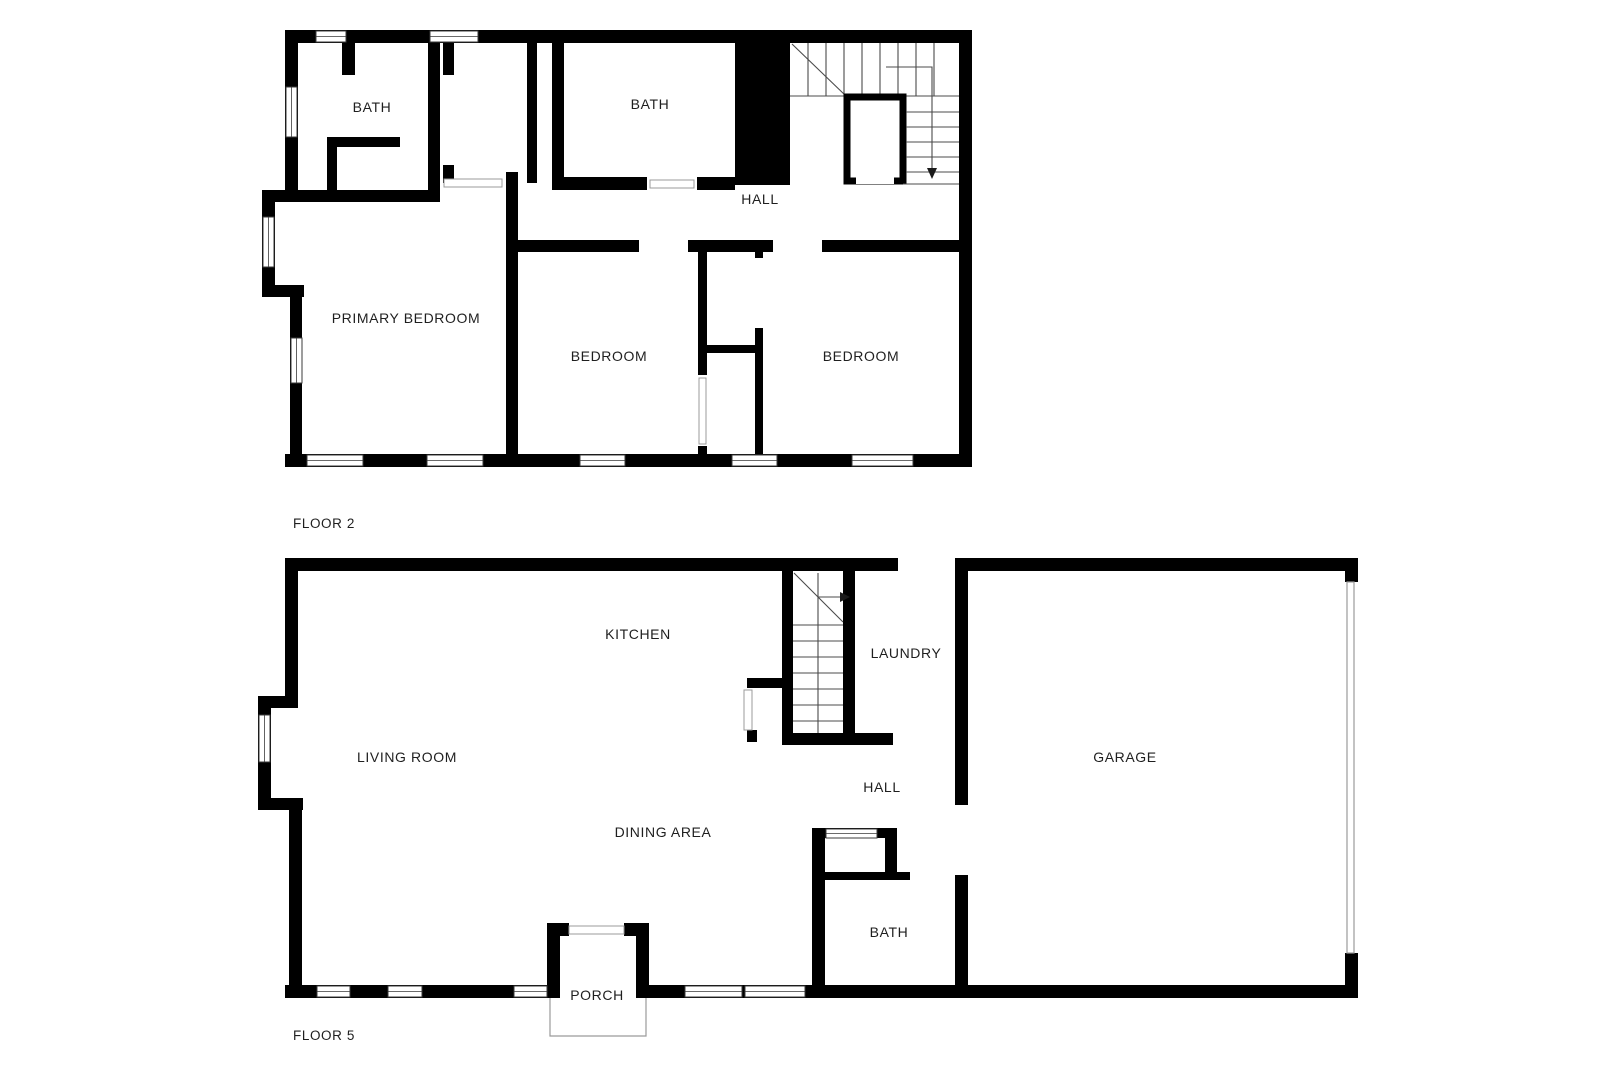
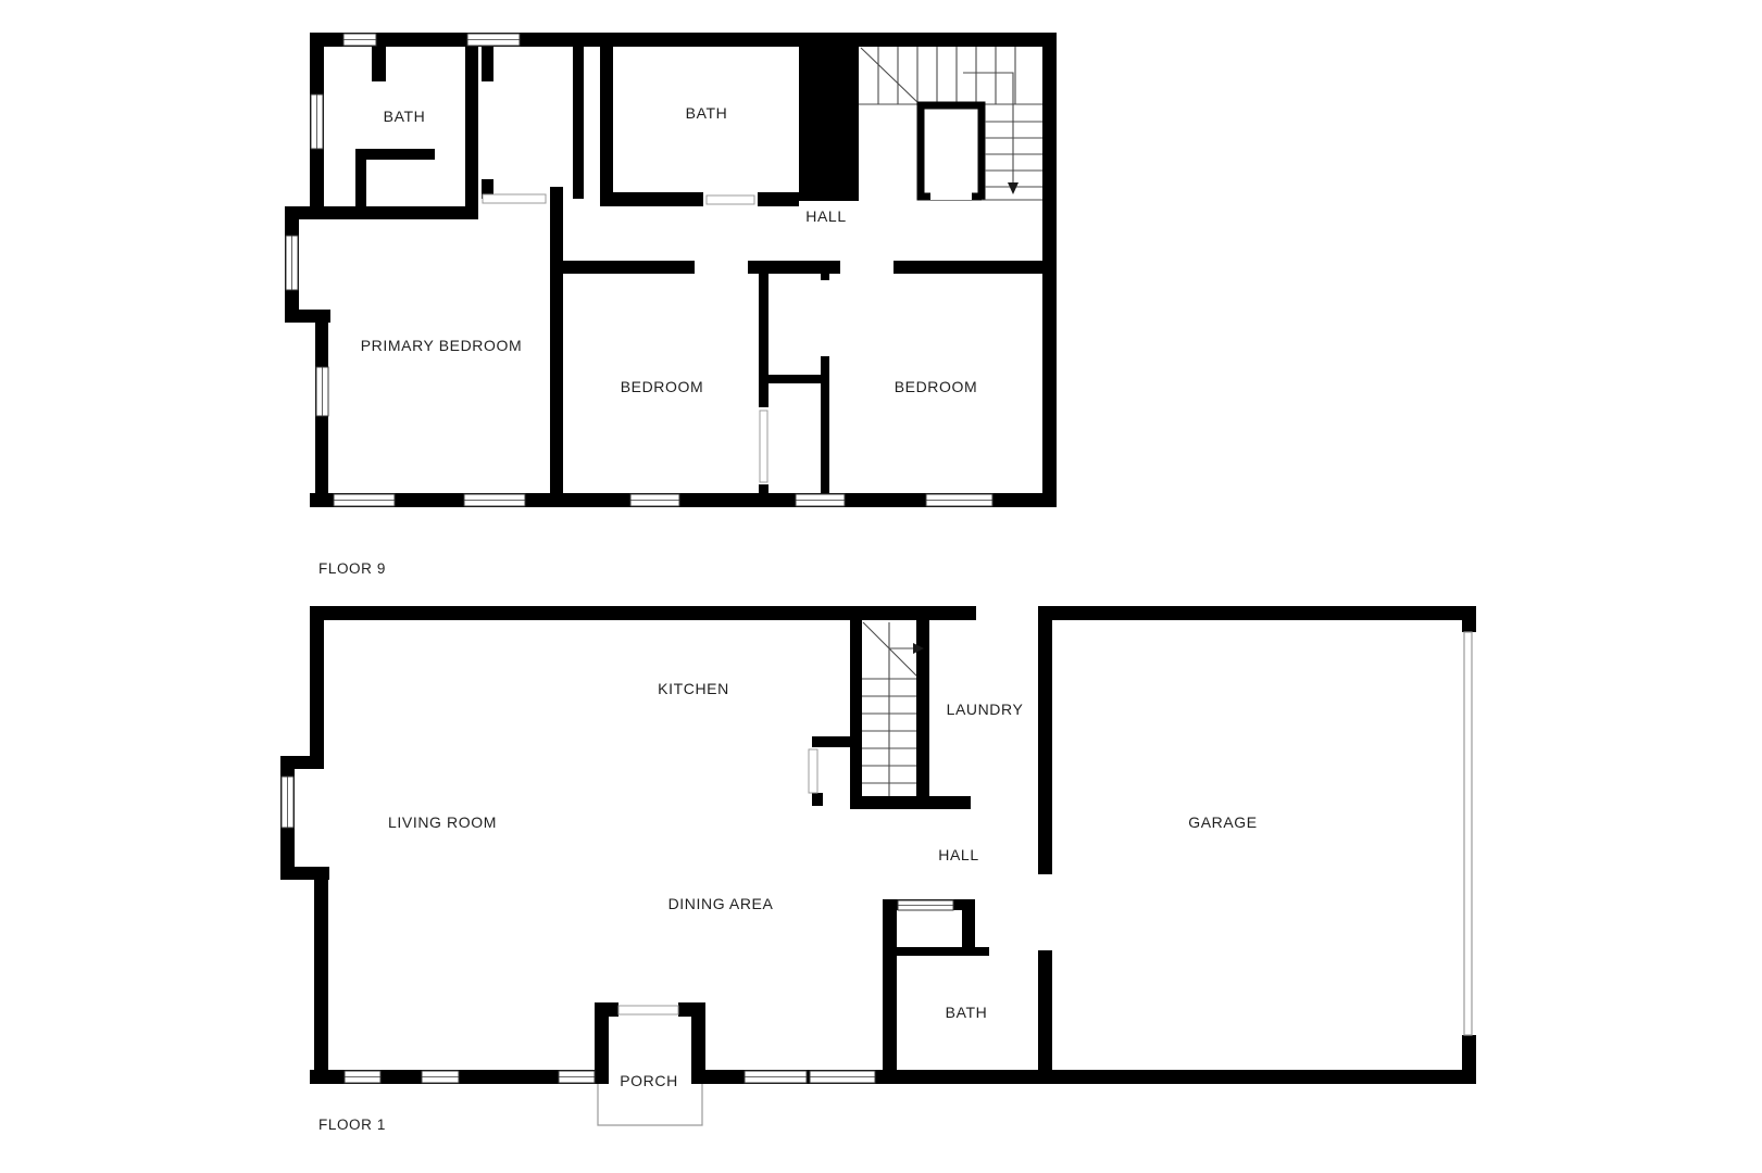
  BATH
  BATH
  HALL
  PRIMARY BEDROOM
  BEDROOM
  BEDROOM
- FLOOR 2
+ FLOOR 9
  KITCHEN
  LAUNDRY
  LIVING ROOM
  HALL
  GARAGE
  DINING AREA
  BATH
  PORCH
- FLOOR 5
+ FLOOR 1
